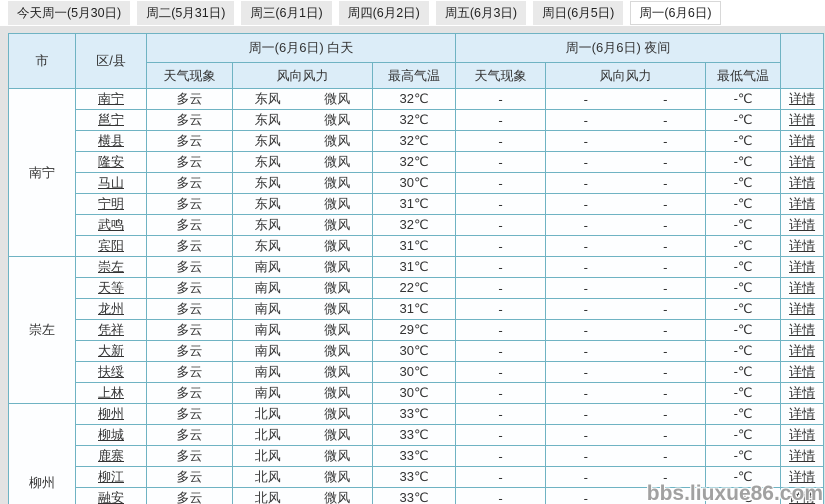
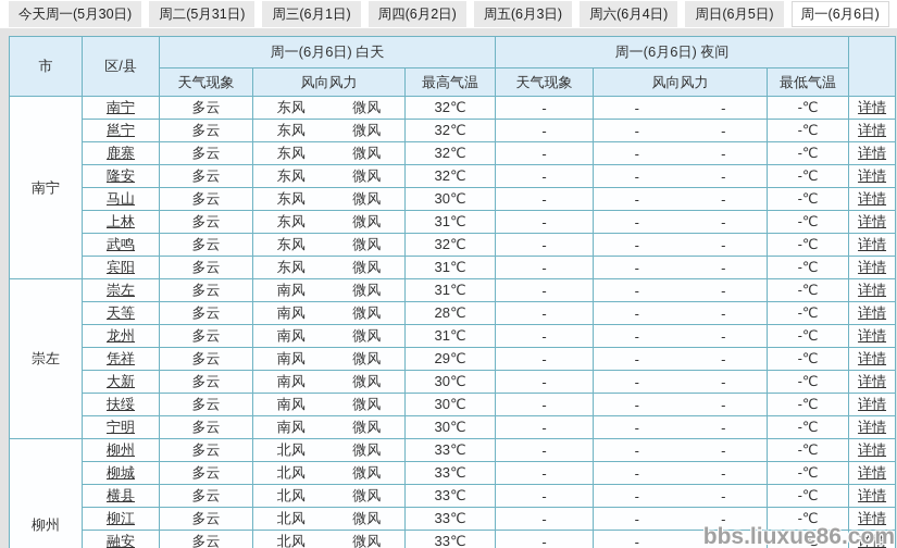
  今天周一(5月30日)
  周二(5月31日)
  周三(6月1日)
  周四(6月2日)
  周五(6月3日)
+ 周六(6月4日)
  周日(6月5日)
  周一(6月6日)
  市	区/县	周一(6月6日) 白天	周一(6月6日) 夜间
  天气现象	风向风力	最高气温	天气现象	风向风力	最低气温
  南宁	南宁	多云	东风 微风	32℃	-	- -	-℃	详情
  邕宁	多云	东风 微风	32℃	-	- -	-℃	详情
- 横县	多云	东风 微风	32℃	-	- -	-℃	详情
+ 鹿寨	多云	东风 微风	32℃	-	- -	-℃	详情
  隆安	多云	东风 微风	32℃	-	- -	-℃	详情
  马山	多云	东风 微风	30℃	-	- -	-℃	详情
- 宁明	多云	东风 微风	31℃	-	- -	-℃	详情
+ 上林	多云	东风 微风	31℃	-	- -	-℃	详情
  武鸣	多云	东风 微风	32℃	-	- -	-℃	详情
  宾阳	多云	东风 微风	31℃	-	- -	-℃	详情
  崇左	崇左	多云	南风 微风	31℃	-	- -	-℃	详情
- 天等	多云	南风 微风	22℃	-	- -	-℃	详情
+ 天等	多云	南风 微风	28℃	-	- -	-℃	详情
  龙州	多云	南风 微风	31℃	-	- -	-℃	详情
  凭祥	多云	南风 微风	29℃	-	- -	-℃	详情
  大新	多云	南风 微风	30℃	-	- -	-℃	详情
  扶绥	多云	南风 微风	30℃	-	- -	-℃	详情
- 上林	多云	南风 微风	30℃	-	- -	-℃	详情
+ 宁明	多云	南风 微风	30℃	-	- -	-℃	详情
  柳州	柳州	多云	北风 微风	33℃	-	- -	-℃	详情
  柳城	多云	北风 微风	33℃	-	- -	-℃	详情
- 鹿寨	多云	北风 微风	33℃	-	- -	-℃	详情
+ 横县	多云	北风 微风	33℃	-	- -	-℃	详情
  柳江	多云	北风 微风	33℃	-	- -	-℃	详情
  融安	多云	北风 微风	33℃	-	- -	-℃	详情
  bbs.liuxue86.com
